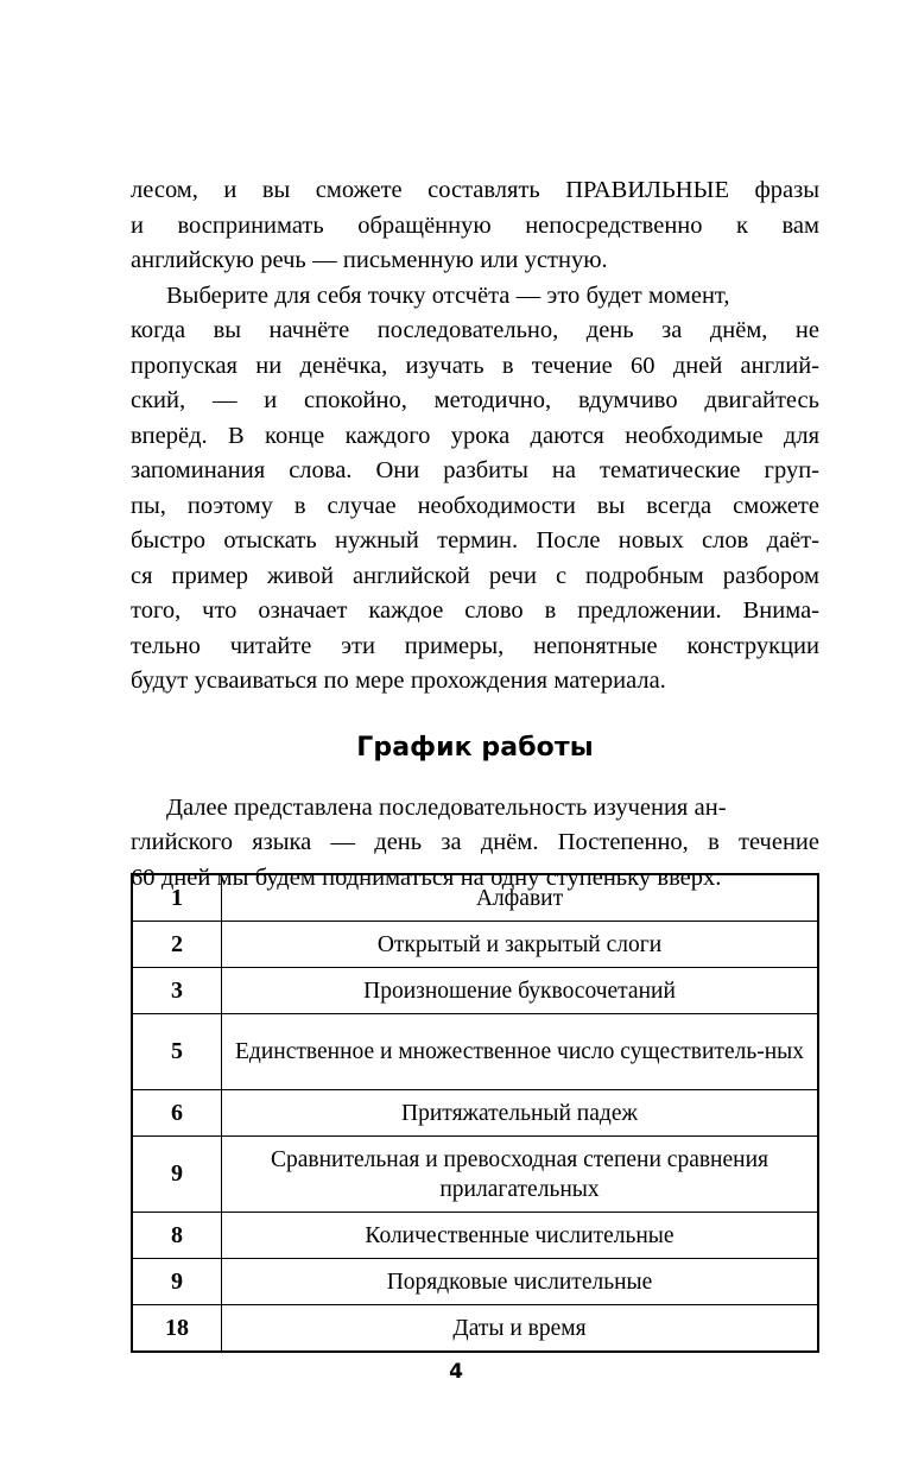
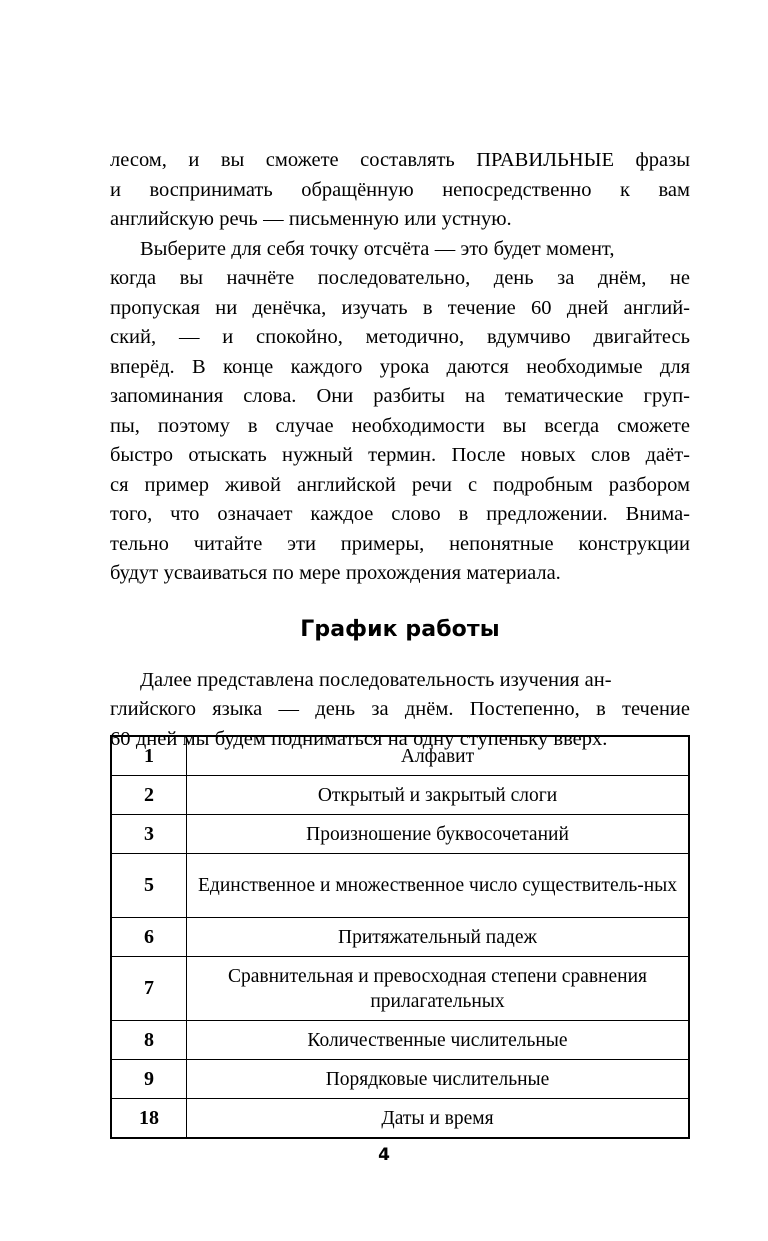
  лесом, и вы сможете составлять ПРАВИЛЬНЫЕ фразы
  и воспринимать обращённую непосредственно к вам
  английскую речь — письменную или устную.
  Выберите для себя точку отсчёта — это будет момент,
  когда вы начнёте последовательно, день за днём, не
  пропуская ни денёчка, изучать в течение 60 дней англий-
  ский, — и спокойно, методично, вдумчиво двигайтесь
  вперёд. В конце каждого урока даются необходимые для
  запоминания слова. Они разбиты на тематические груп-
  пы, поэтому в случае необходимости вы всегда сможете
  быстро отыскать нужный термин. После новых слов даёт-
  ся пример живой английской речи с подробным разбором
  того, что означает каждое слово в предложении. Внима-
  тельно читайте эти примеры, непонятные конструкции
  будут усваиваться по мере прохождения материала.
  График работы
  Далее представлена последовательность изучения ан-
  глийского языка — день за днём. Постепенно, в течение
  60 дней мы будем подниматься на одну ступеньку вверх.
  1	Алфавит
  2	Открытый и закрытый слоги
  3	Произношение буквосочетаний
  5	Единственное и множественное число существитель-ных
  6	Притяжательный падеж
- 9	Сравнительная и превосходная степени сравнения прилагательных
+ 7	Сравнительная и превосходная степени сравнения прилагательных
  8	Количественные числительные
  9	Порядковые числительные
  18	Даты и время
  4
